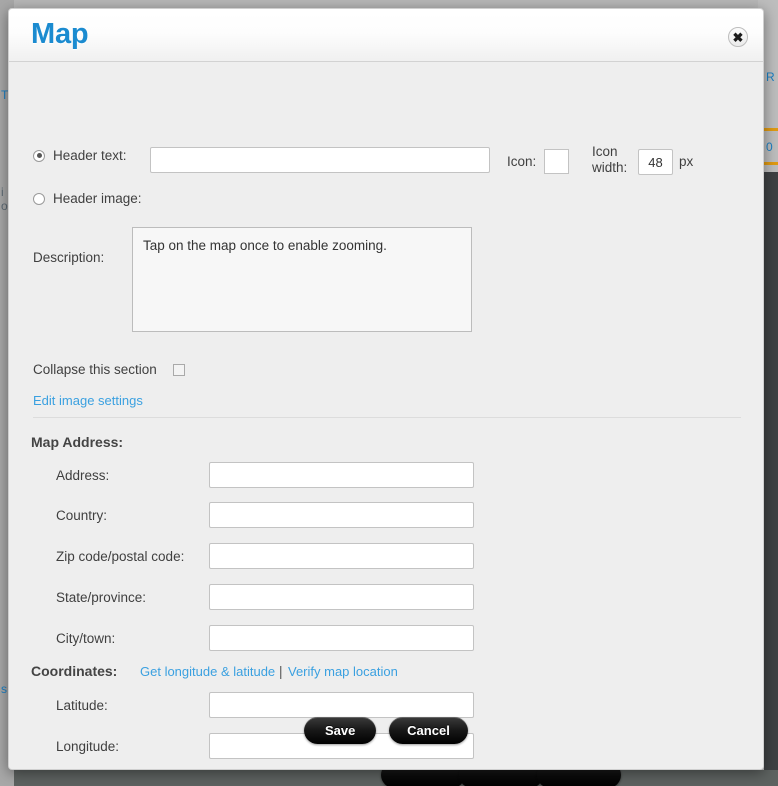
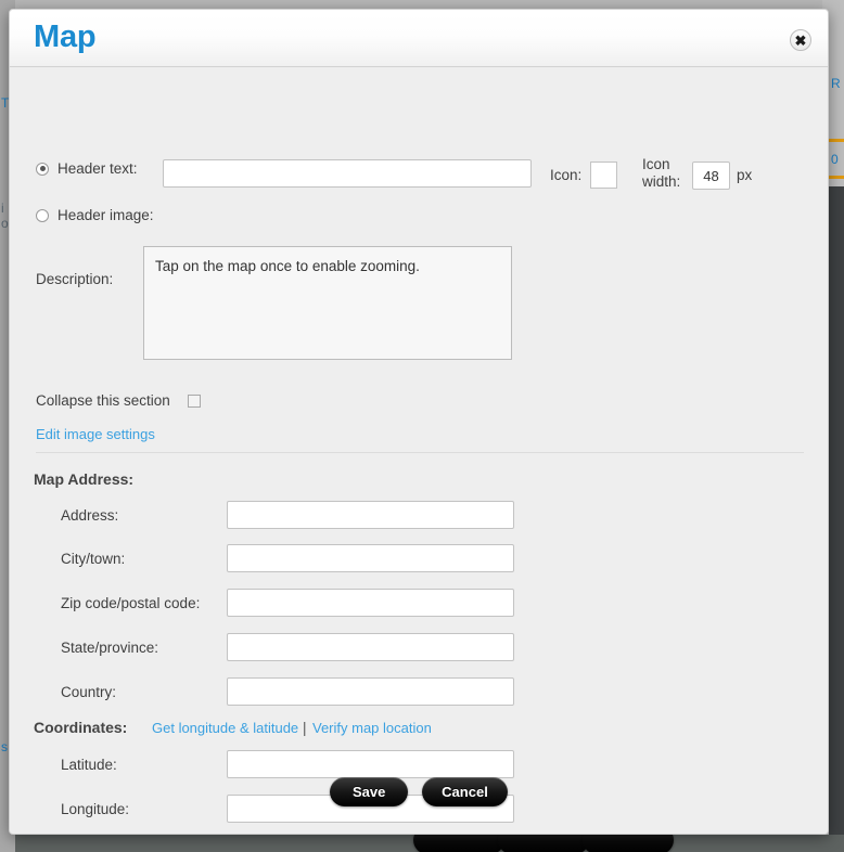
  T
  i
  o
  s
  R
  0
  Map
  ✖
  Header text:
  Icon:
  Icon width:
  48
  px
  Header image:
  Description:
  Tap on the map once to enable zooming.
  Collapse this section
  Edit image settings
  Map Address:
  Address:
- Country:
+ City/town:
  Zip code/postal code:
  State/province:
- City/town:
+ Country:
  Coordinates:
  Get longitude & latitude
  |
  Verify map location
  Latitude:
  Longitude:
  Save
  Cancel
